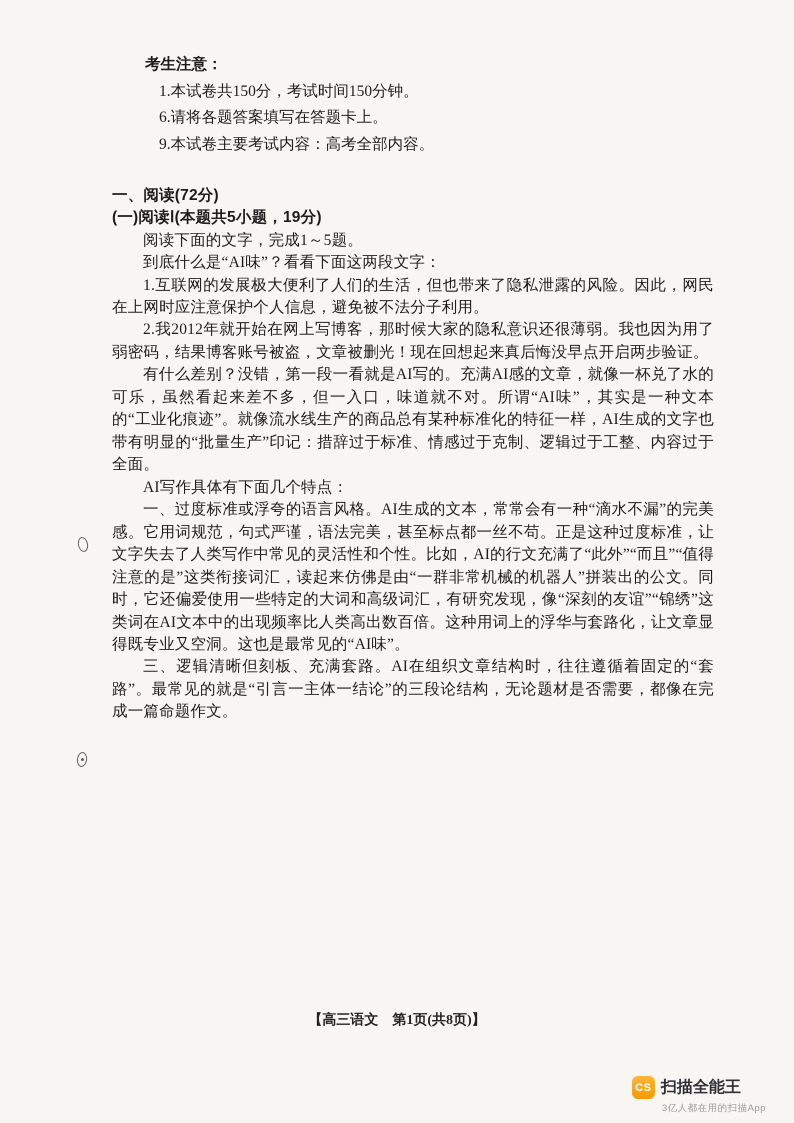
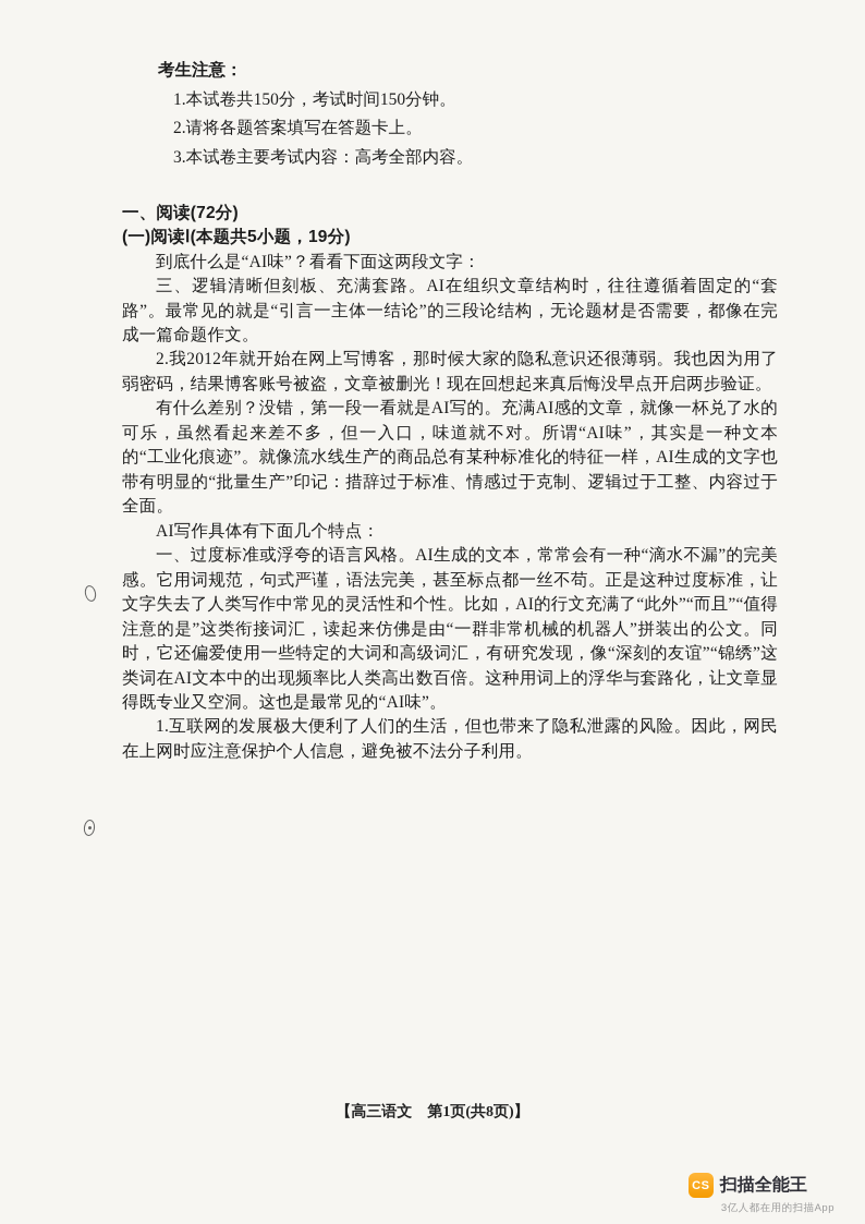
  考生注意：
  1.本试卷共150分，考试时间150分钟。
- 6.请将各题答案填写在答题卡上。
+ 2.请将各题答案填写在答题卡上。
- 9.本试卷主要考试内容：高考全部内容。
+ 3.本试卷主要考试内容：高考全部内容。
  一、阅读(72分)
  (一)阅读Ⅰ(本题共5小题，19分)
- 阅读下面的文字，完成1～5题。
  到底什么是“AI味”？看看下面这两段文字：
- 1.互联网的发展极大便利了人们的生活，但也带来了隐私泄露的风险。因此，网民在上网时应注意保护个人信息，避免被不法分子利用。
+ 三、逻辑清晰但刻板、充满套路。AI在组织文章结构时，往往遵循着固定的“套路”。最常见的就是“引言一主体一结论”的三段论结构，无论题材是否需要，都像在完成一篇命题作文。
  2.我2012年就开始在网上写博客，那时候大家的隐私意识还很薄弱。我也因为用了弱密码，结果博客账号被盗，文章被删光！现在回想起来真后悔没早点开启两步验证。
  有什么差别？没错，第一段一看就是AI写的。充满AI感的文章，就像一杯兑了水的可乐，虽然看起来差不多，但一入口，味道就不对。所谓“AI味”，其实是一种文本的“工业化痕迹”。就像流水线生产的商品总有某种标准化的特征一样，AI生成的文字也带有明显的“批量生产”印记：措辞过于标准、情感过于克制、逻辑过于工整、内容过于全面。
  AI写作具体有下面几个特点：
  一、过度标准或浮夸的语言风格。AI生成的文本，常常会有一种“滴水不漏”的完美感。它用词规范，句式严谨，语法完美，甚至标点都一丝不苟。正是这种过度标准，让文字失去了人类写作中常见的灵活性和个性。比如，AI的行文充满了“此外”“而且”“值得注意的是”这类衔接词汇，读起来仿佛是由“一群非常机械的机器人”拼装出的公文。同时，它还偏爱使用一些特定的大词和高级词汇，有研究发现，像“深刻的友谊”“锦绣”这类词在AI文本中的出现频率比人类高出数百倍。这种用词上的浮华与套路化，让文章显得既专业又空洞。这也是最常见的“AI味”。
- 三、逻辑清晰但刻板、充满套路。AI在组织文章结构时，往往遵循着固定的“套路”。最常见的就是“引言一主体一结论”的三段论结构，无论题材是否需要，都像在完成一篇命题作文。
+ 1.互联网的发展极大便利了人们的生活，但也带来了隐私泄露的风险。因此，网民在上网时应注意保护个人信息，避免被不法分子利用。
  【高三语文 第1页(共8页)】
  CS
  扫描全能王
  3亿人都在用的扫描App
